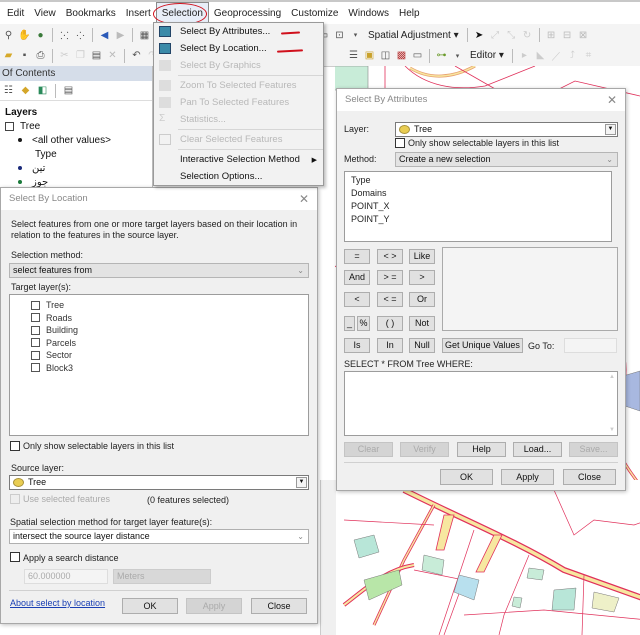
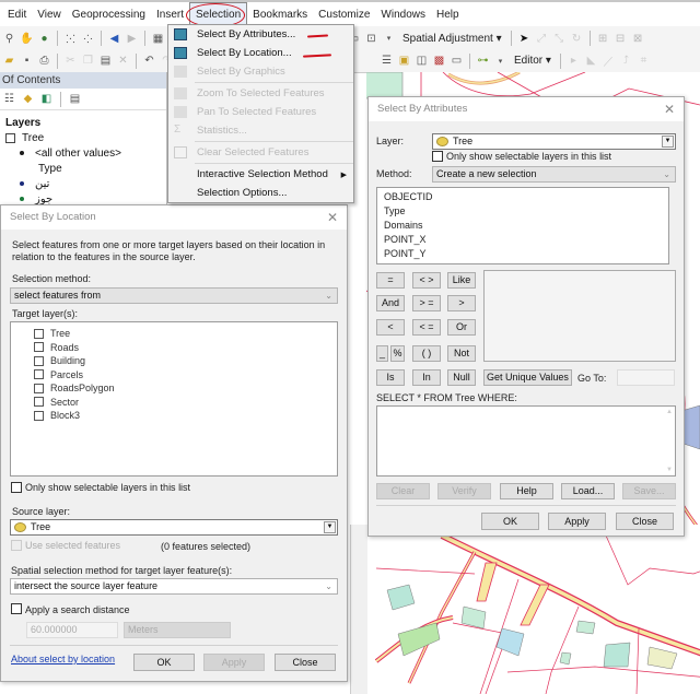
  Edit
  View
- Bookmarks
+ Geoprocessing
  Insert
  Selection
- Geoprocessing
+ Bookmarks
  Customize
  Windows
  Help
  ⚲
  ✋
  ●
  ⁙
  ⁘
  ◀
  ▶
  ▦
  ⊡
  Spatial Adjustment ▾
  ➤
  ⤢
  ⤡
  ↻
  ⊞
  ⊟
  ⊠
  ▰
  ▪
  ⎙
  ✂
  ❐
  ▤
  ✕
  ↶
  ☰
  ▣
  ◫
  ▩
  ▭
  ⊶
  Editor ▾
  ▸
  ◣
  ／
  ⤴
  ⌗
  Of Contents
  ☷
  ◆
  ◧
  ▤
  Layers
  Tree
  <all other values>
  Type
  تین
  جوز
  Select By Attributes...
  Select By Location...
  Select By Graphics
  Zoom To Selected Features
  Pan To Selected Features
  Σ
  Statistics...
  Clear Selected Features
  Interactive Selection Method
  Selection Options...
  Select By Location
  ✕
  Select features from one or more target layers based on their location in relation to the features in the source layer.
  Selection method:
  select features from
  ⌄
  Target layer(s):
  Tree
  Roads
  Building
  Parcels
+ RoadsPolygon
  Sector
  Block3
  Only show selectable layers in this list
  Source layer:
  Tree
  Use selected features
  (0 features selected)
  Spatial selection method for target layer feature(s):
- intersect the source layer distance
+ intersect the source layer feature
  ⌄
  Apply a search distance
  60.000000
  Meters
  About select by location
  OK
  Apply
  Close
  Select By Attributes
  ✕
  Layer:
  Tree
  Only show selectable layers in this list
  Method:
  Create a new selection
  ⌄
+ OBJECTID
  Type
  Domains
  POINT_X
  POINT_Y
  =
  < >
  Like
  And
  > =
  >
  <
  < =
  Or
  _
  %
  ( )
  Not
  Is
  In
  Null
  Get Unique Values
  Go To:
  SELECT * FROM Tree WHERE:
  Clear
  Verify
  Help
  Load...
  Save...
  OK
  Apply
  Close
